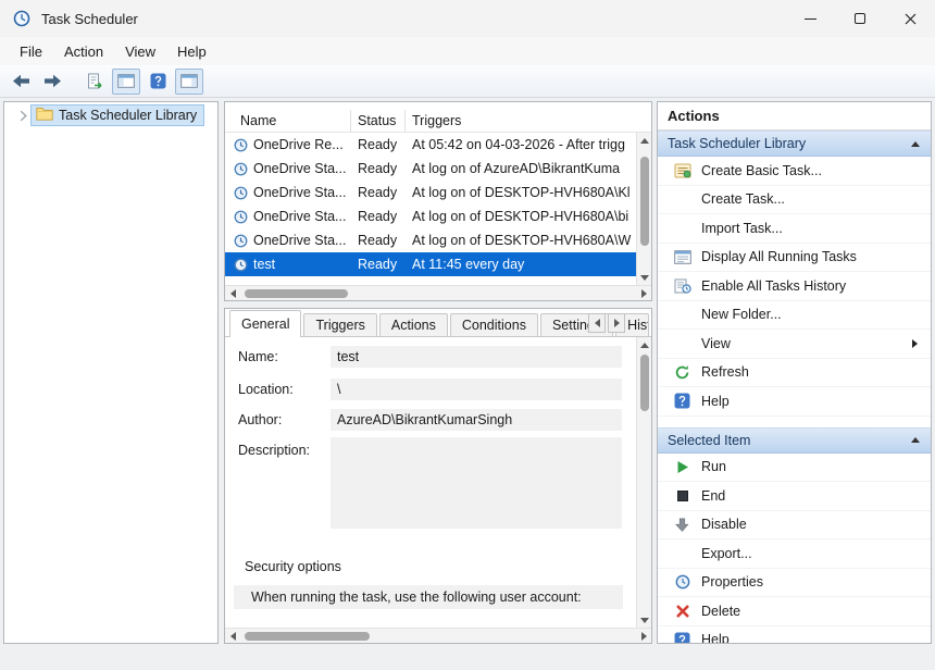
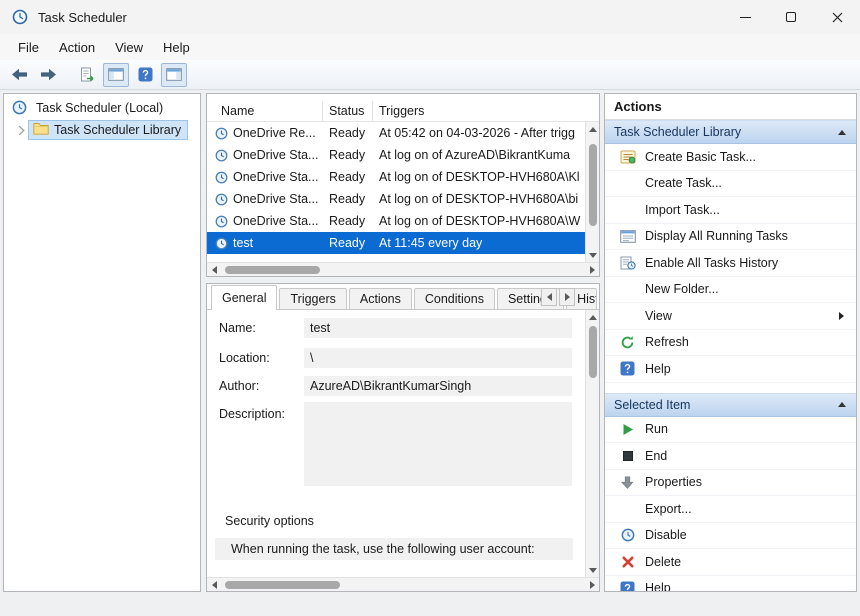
  Task Scheduler
  File
  Action
  View
  Help
+ Task Scheduler (Local)
  Task Scheduler Library
  Name
  Status
  Triggers
  OneDrive Re...
  Ready
  At 05:42 on 04-03-2026 - After trigg
  OneDrive Sta...
  Ready
  At log on of AzureAD\BikrantKuma
  OneDrive Sta...
  Ready
  At log on of DESKTOP-HVH680A\Kl
  OneDrive Sta...
  Ready
  At log on of DESKTOP-HVH680A\bi
  OneDrive Sta...
  Ready
  At log on of DESKTOP-HVH680A\W
  test
  Ready
  At 11:45 every day
  General
  Triggers
  Actions
  Conditions
  Settin
  Hist
  Name:
  test
  Location:
  \
  Author:
  AzureAD\BikrantKumarSingh
  Description:
  Security options
  When running the task, use the following user account:
  Actions
  Task Scheduler Library
  Create Basic Task...
  Create Task...
  Import Task...
  Display All Running Tasks
  Enable All Tasks History
  New Folder...
  View
  Refresh
  Help
  Selected Item
  Run
  End
- Disable
+ Properties
  Export...
- Properties
+ Disable
  Delete
  Help
